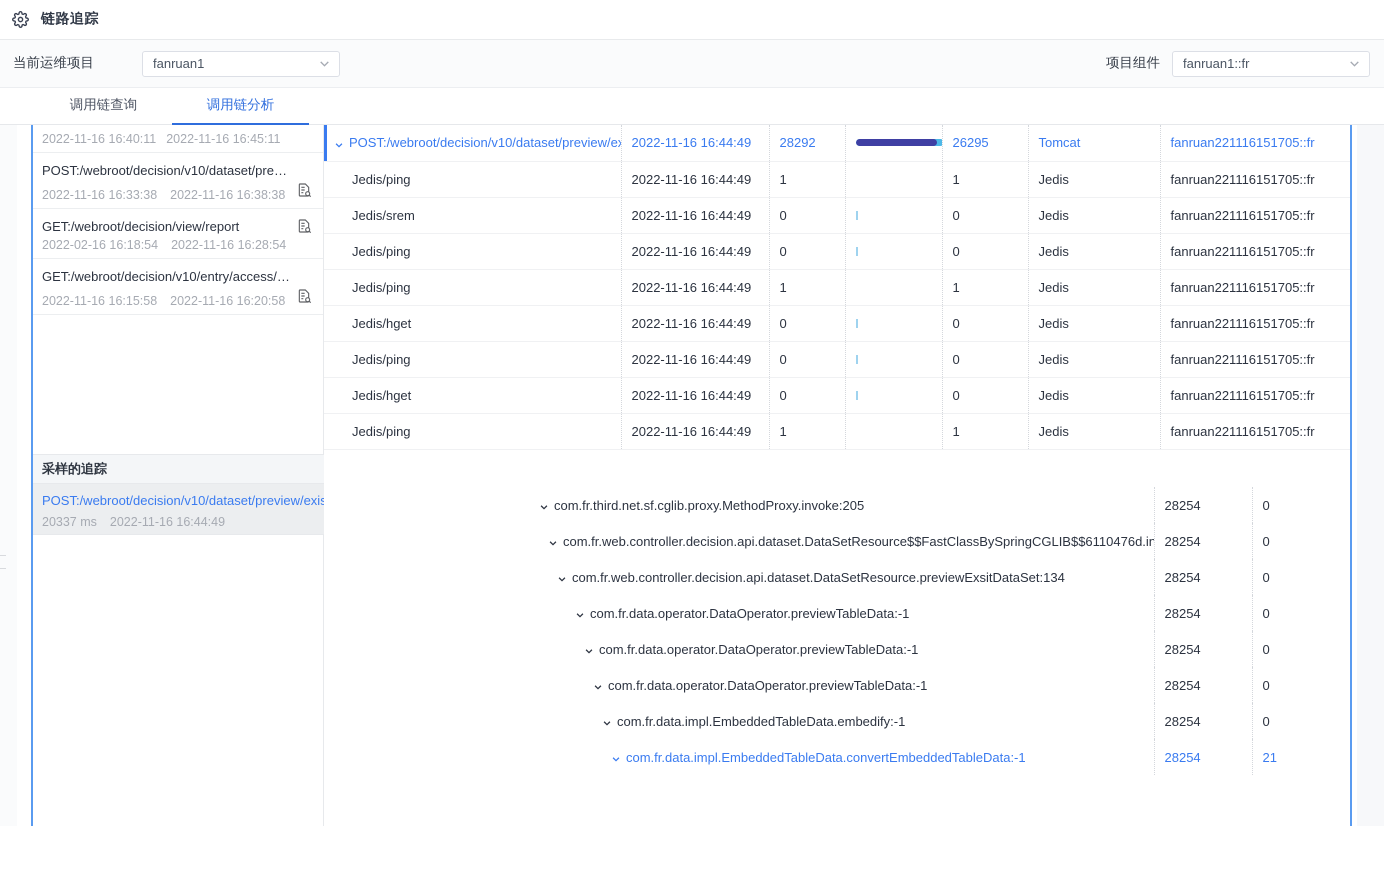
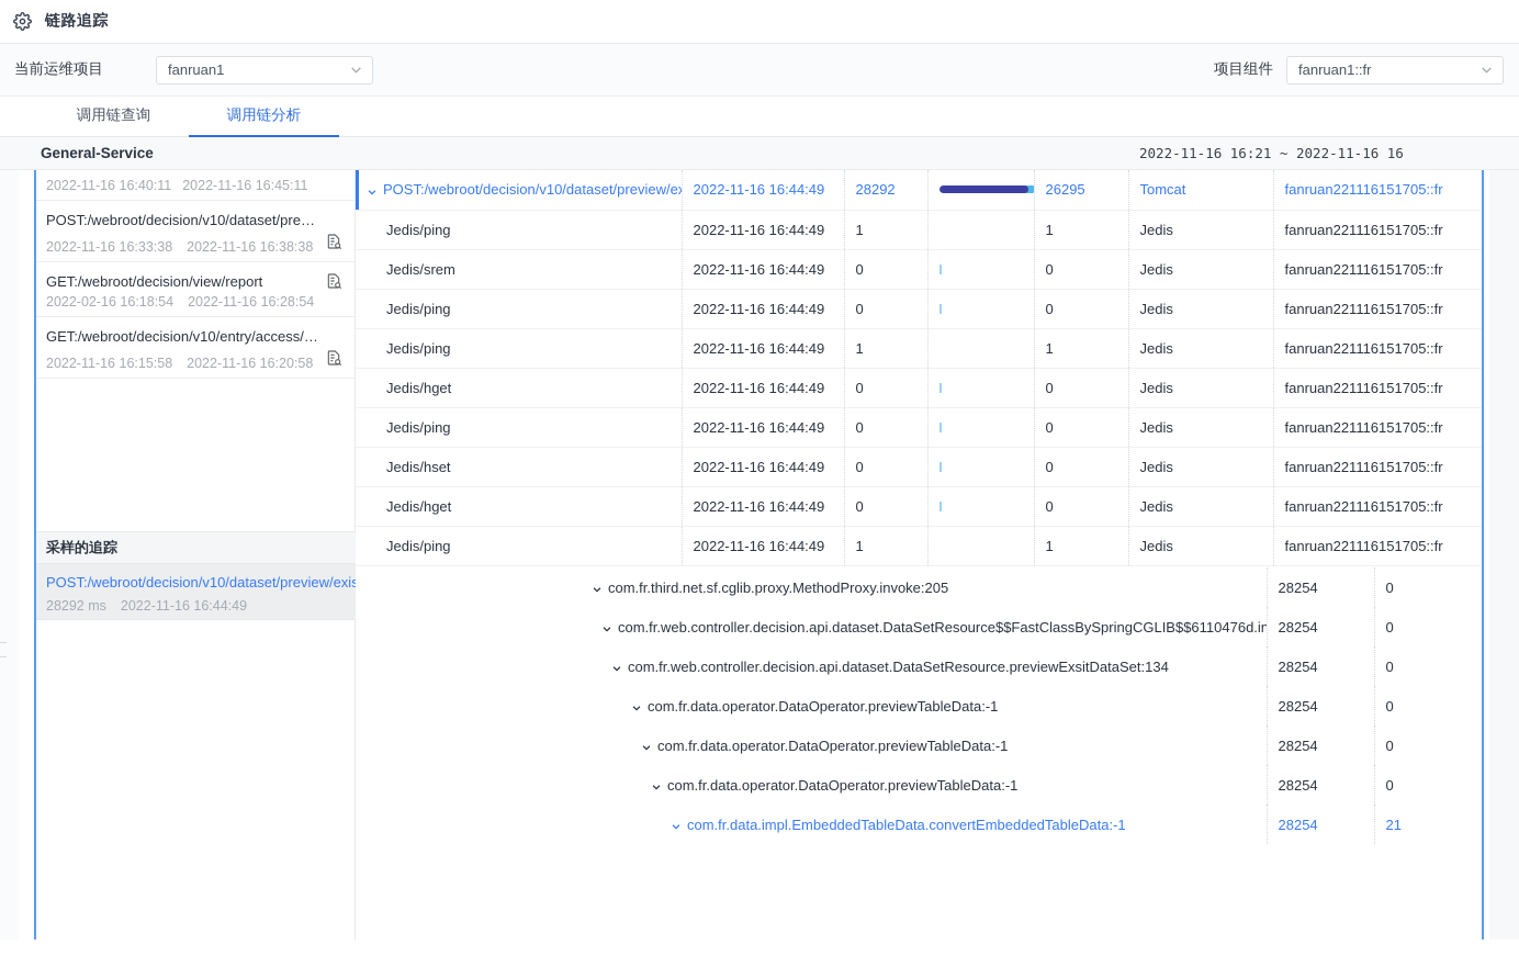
  链路追踪
  当前运维项目
  fanruan1
  项目组件
  fanruan1::fr
  调用链查询
  调用链分析
+ General-Service
+ 2022-11-16 16:21 ~ 2022-11-16 16
  2022-11-16 16:40:11
  2022-11-16 16:45:11
  POST:/webroot/decision/v10/dataset/previe
  2022-11-16 16:33:38
  2022-11-16 16:38:38
  GET:/webroot/decision/view/report
  2022-02-16 16:18:54
  2022-11-16 16:28:54
  GET:/webroot/decision/v10/entry/access/75
  2022-11-16 16:15:58
  2022-11-16 16:20:58
  采样的追踪
  POST:/webroot/decision/v10/dataset/preview/exi
- 20337 ms
+ 28292 ms
  2022-11-16 16:44:49
  POST:/webroot/decision/v10/dataset/preview/e	2022-11-16 16:44:49	28292		26295	Tomcat	fanruan221116151705::fr
  Jedis/ping	2022-11-16 16:44:49	1		1	Jedis	fanruan221116151705::fr
  Jedis/srem	2022-11-16 16:44:49	0		0	Jedis	fanruan221116151705::fr
  Jedis/ping	2022-11-16 16:44:49	0		0	Jedis	fanruan221116151705::fr
  Jedis/ping	2022-11-16 16:44:49	1		1	Jedis	fanruan221116151705::fr
  Jedis/hget	2022-11-16 16:44:49	0		0	Jedis	fanruan221116151705::fr
  Jedis/ping	2022-11-16 16:44:49	0		0	Jedis	fanruan221116151705::fr
+ Jedis/hset	2022-11-16 16:44:49	0		0	Jedis	fanruan221116151705::fr
  Jedis/hget	2022-11-16 16:44:49	0		0	Jedis	fanruan221116151705::fr
  Jedis/ping	2022-11-16 16:44:49	1		1	Jedis	fanruan221116151705::fr
  com.fr.third.net.sf.cglib.proxy.MethodProxy.invoke:205	28254	0
  com.fr.web.controller.decision.api.dataset.DataSetResource$$FastClassBySpringCGLIB$$6110476d.in	28254	0
  com.fr.web.controller.decision.api.dataset.DataSetResource.previewExsitDataSet:134	28254	0
  com.fr.data.operator.DataOperator.previewTableData:-1	28254	0
  com.fr.data.operator.DataOperator.previewTableData:-1	28254	0
  com.fr.data.operator.DataOperator.previewTableData:-1	28254	0
- com.fr.data.impl.EmbeddedTableData.embedify:-1	28254	0
  com.fr.data.impl.EmbeddedTableData.convertEmbeddedTableData:-1	28254	21
